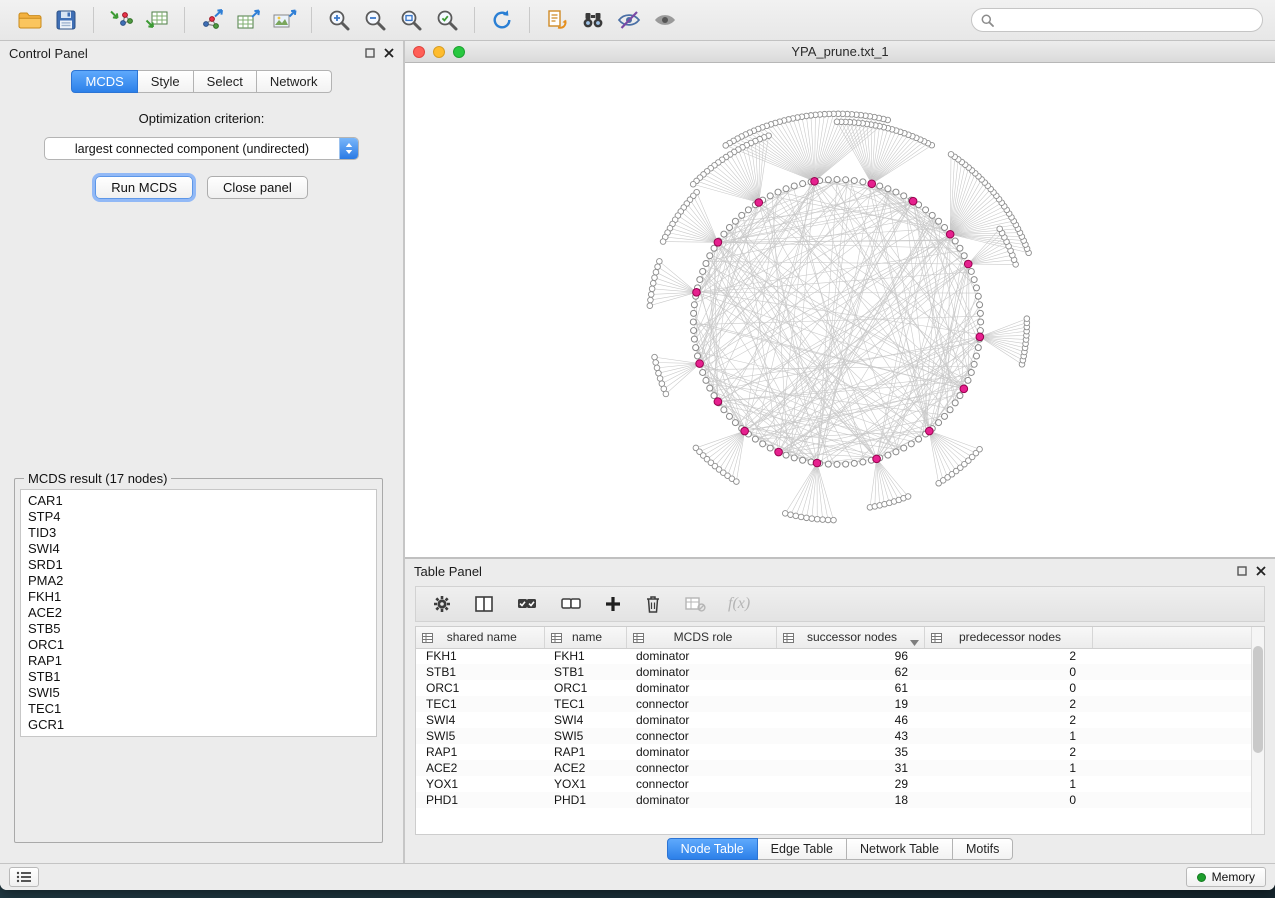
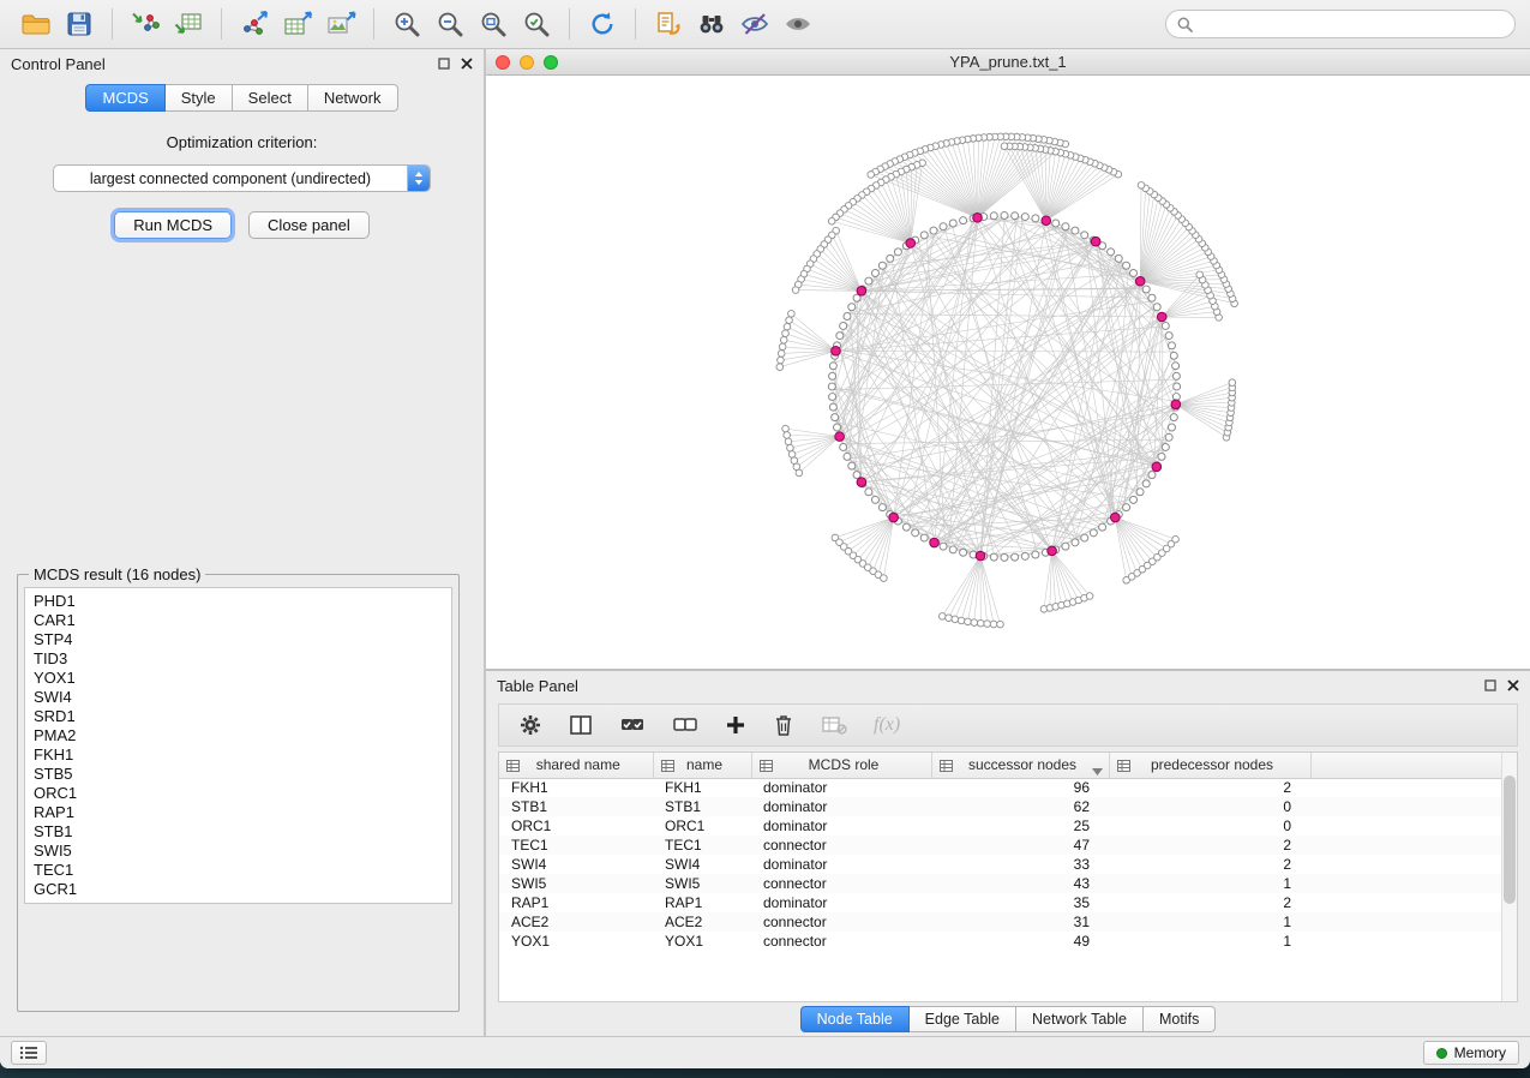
  Control Panel
  MCDS
  Style
  Select
  Network
  Optimization criterion:
  largest connected component (undirected)
  Run MCDS
  Close panel
- MCDS result (17 nodes)
+ MCDS result (16 nodes)
+ PHD1
  CAR1
  STP4
  TID3
+ YOX1
  SWI4
  SRD1
  PMA2
  FKH1
- ACE2
  STB5
  ORC1
  RAP1
  STB1
  SWI5
  TEC1
  GCR1
  YPA_prune.txt_1
  Table Panel
  f(x)
  shared name	name	MCDS role	successor nodes	predecessor nodes
  FKH1	FKH1	dominator	96	2
  STB1	STB1	dominator	62	0
- ORC1	ORC1	dominator	61	0
+ ORC1	ORC1	dominator	25	0
- TEC1	TEC1	connector	19	2
+ TEC1	TEC1	connector	47	2
- SWI4	SWI4	dominator	46	2
+ SWI4	SWI4	dominator	33	2
  SWI5	SWI5	connector	43	1
  RAP1	RAP1	dominator	35	2
  ACE2	ACE2	connector	31	1
- YOX1	YOX1	connector	29	1
+ YOX1	YOX1	connector	49	1
- PHD1	PHD1	dominator	18	0
  Node Table
  Edge Table
  Network Table
  Motifs
  Memory
